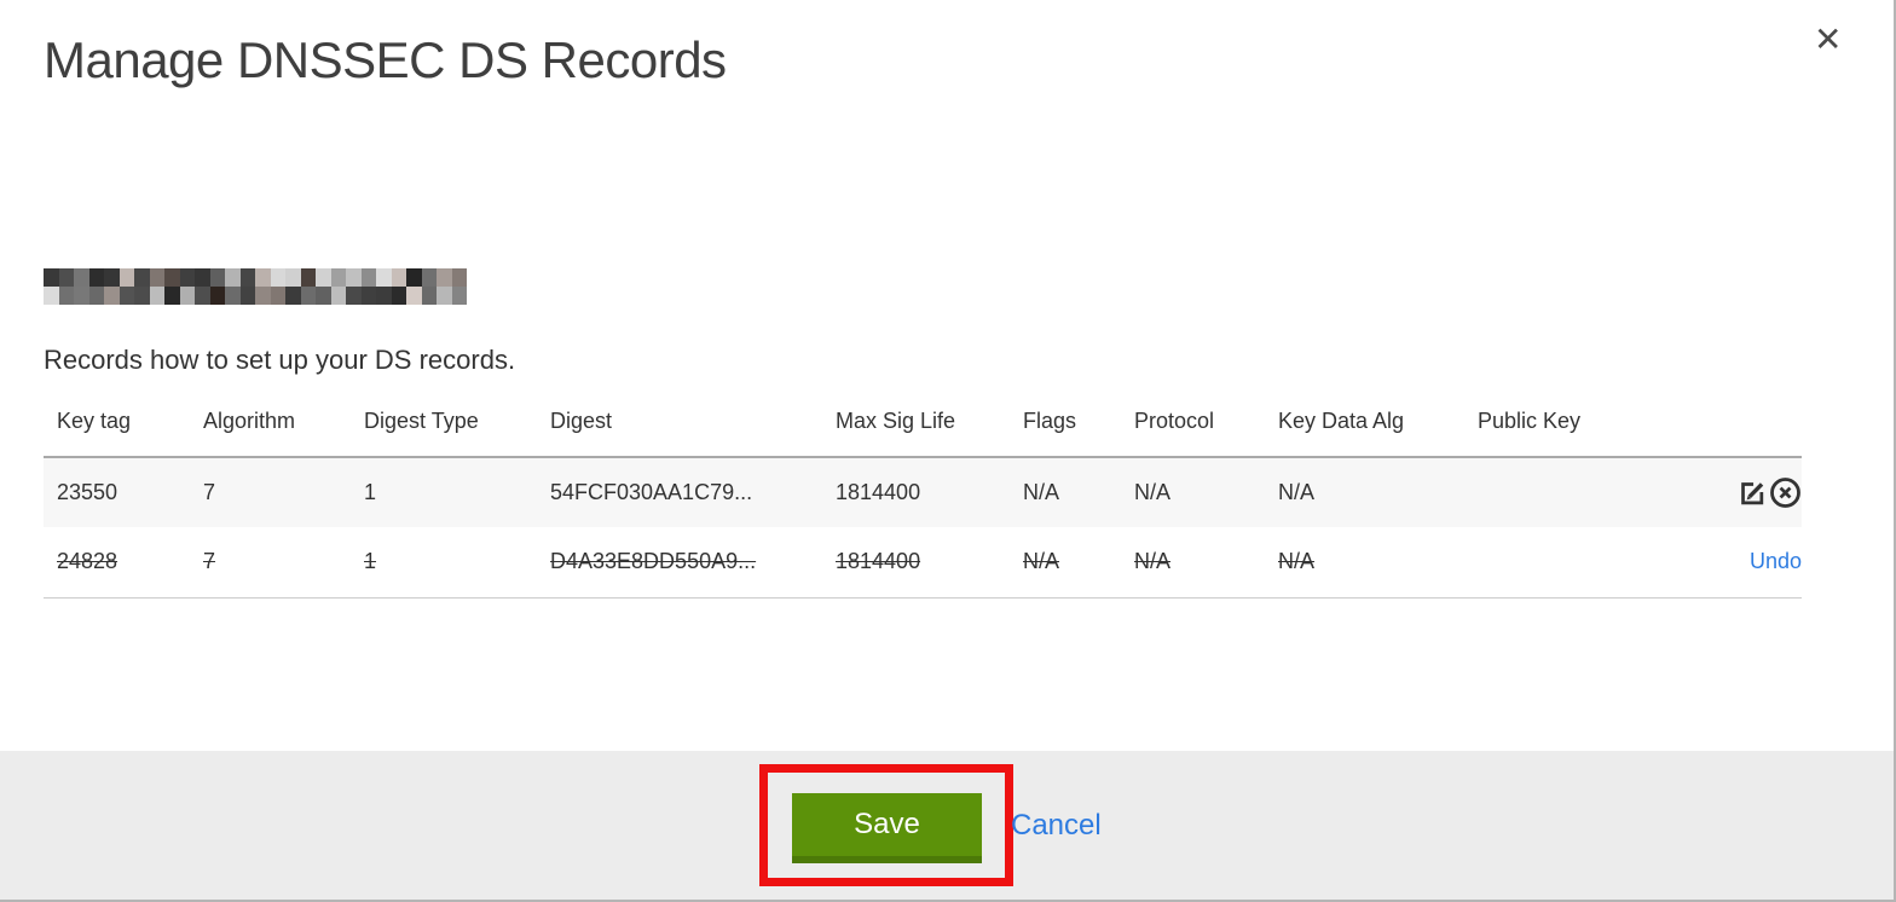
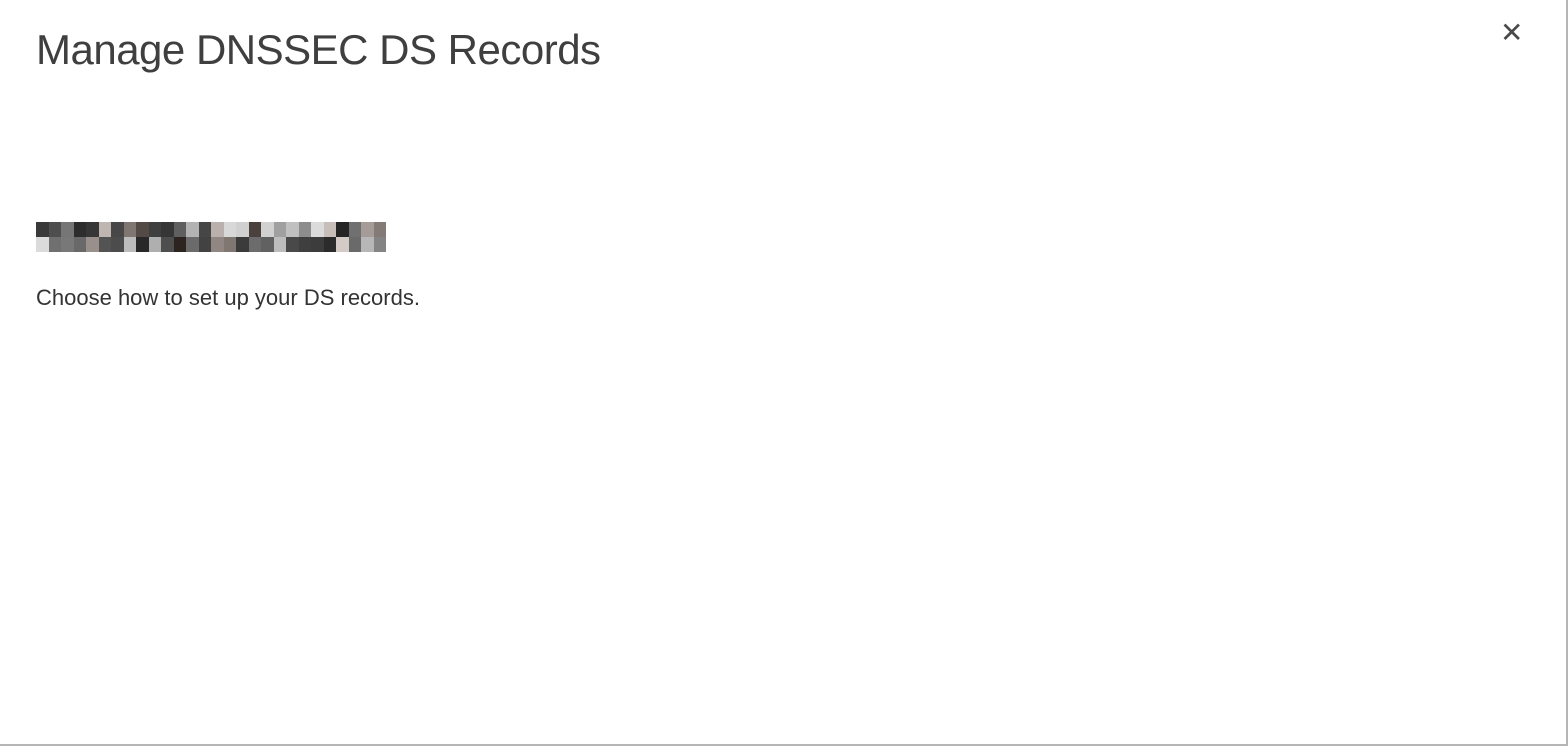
  Manage DNSSEC DS Records
  ✕
- Records how to set up your DS records.
+ Choose how to set up your DS records.
- Key tag	Algorithm	Digest Type	Digest	Max Sig Life	Flags	Protocol	Key Data Alg	Public Key
- 23550	7	1	54FCF030AA1C79...	1814400	N/A	N/A	N/A
- 24828	7	1	D4A33E8DD550A9...	1814400	N/A	N/A	N/A		Undo
- Save
- Cancel
